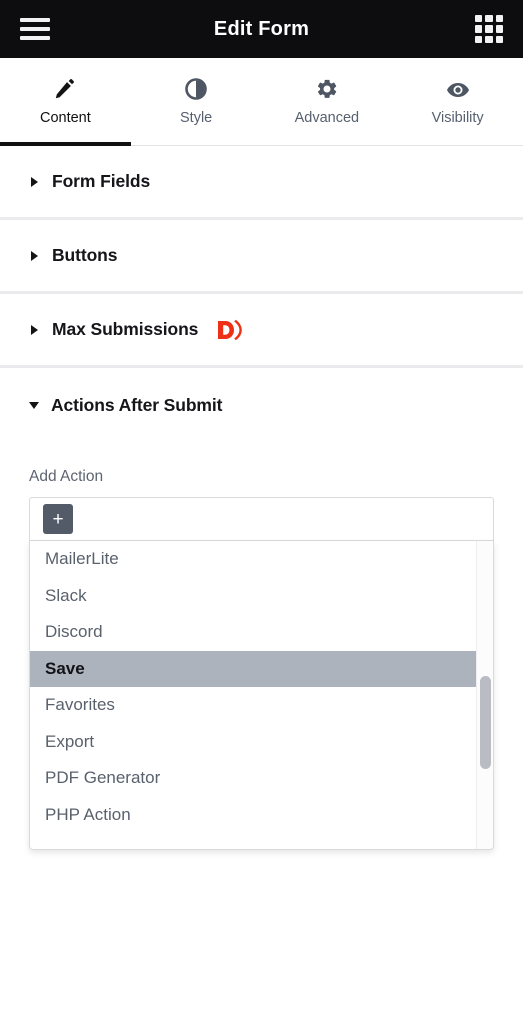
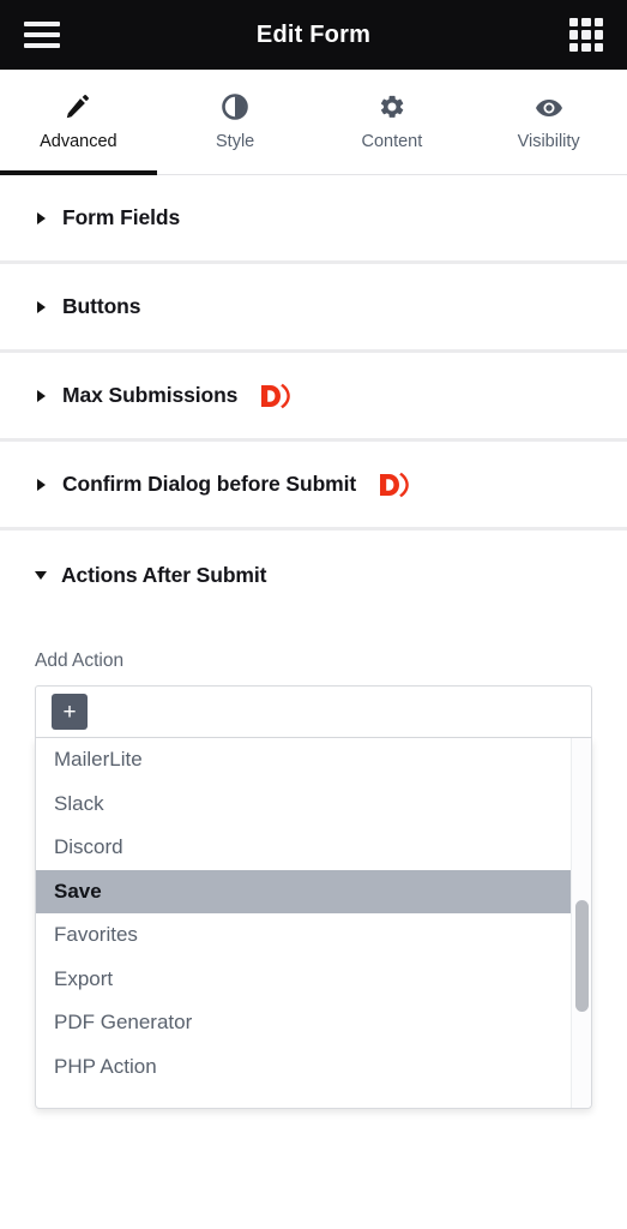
  Edit Form
- Content
+ Advanced
  Style
- Advanced
+ Content
  Visibility
  Form Fields
  Buttons
  Max Submissions
+ Confirm Dialog before Submit
  Actions After Submit
  Add Action
  +
  MailerLite
  Slack
  Discord
  Save
  Favorites
  Export
  PDF Generator
  PHP Action
